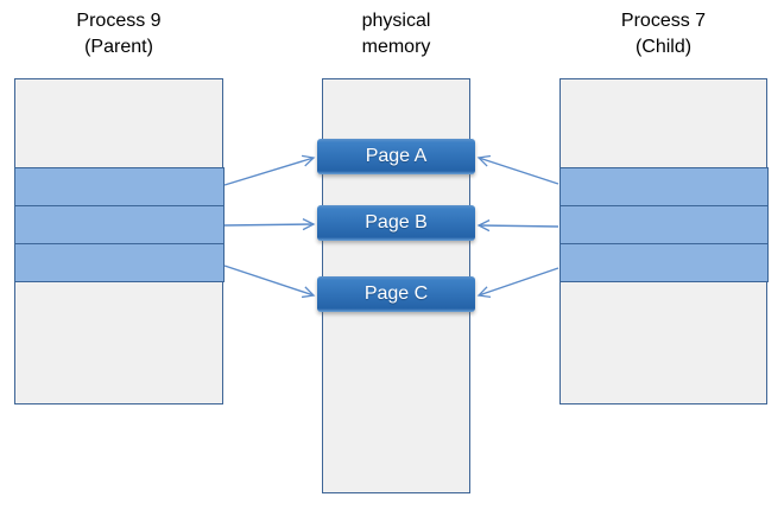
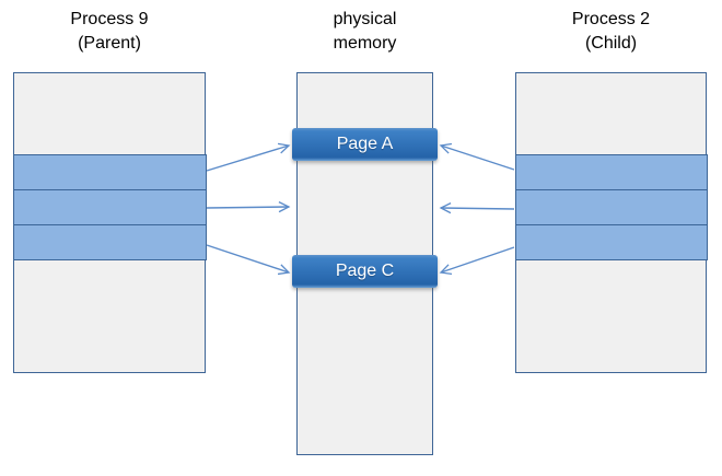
  Process 9
  (Parent)
  physical
  memory
- Process 7
+ Process 2
  (Child)
  Page A
- Page B
  Page C
